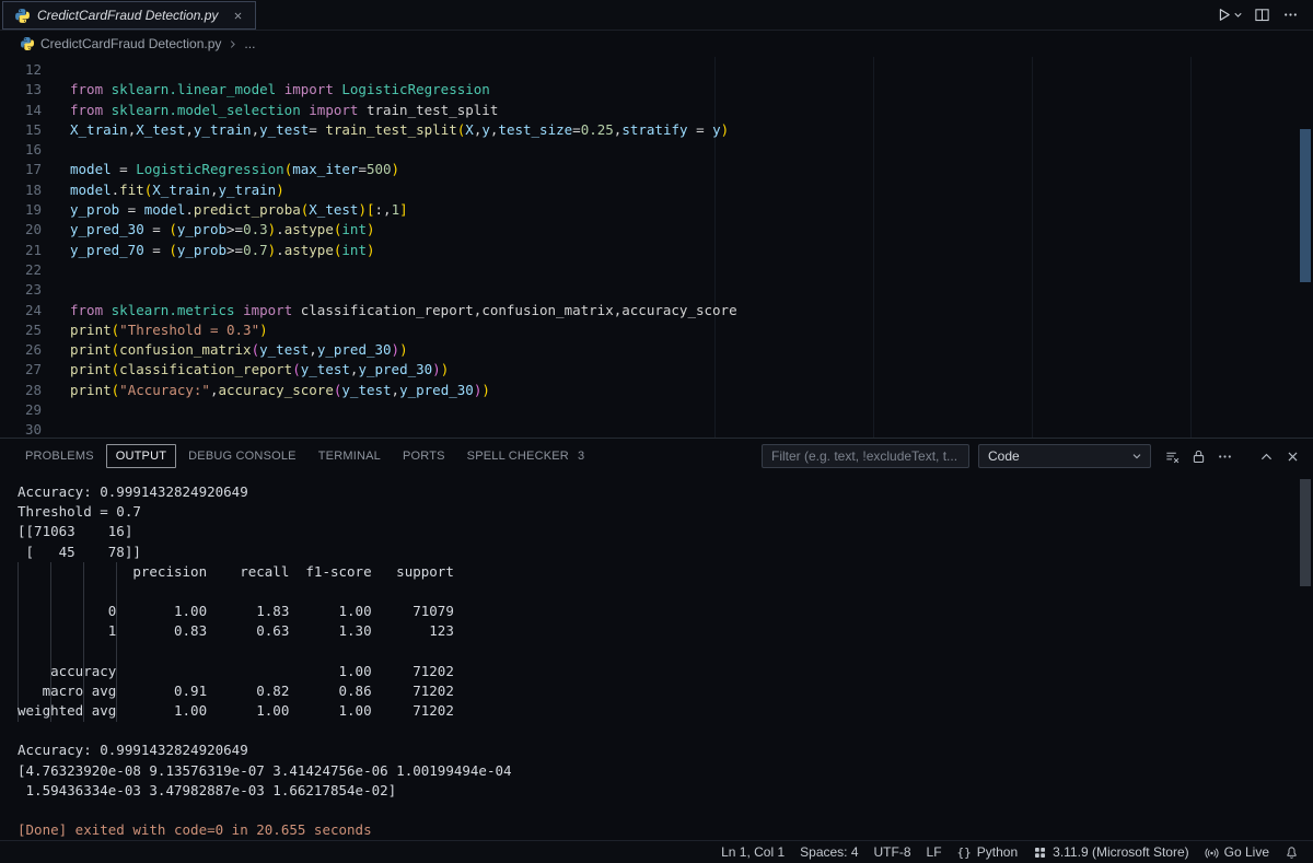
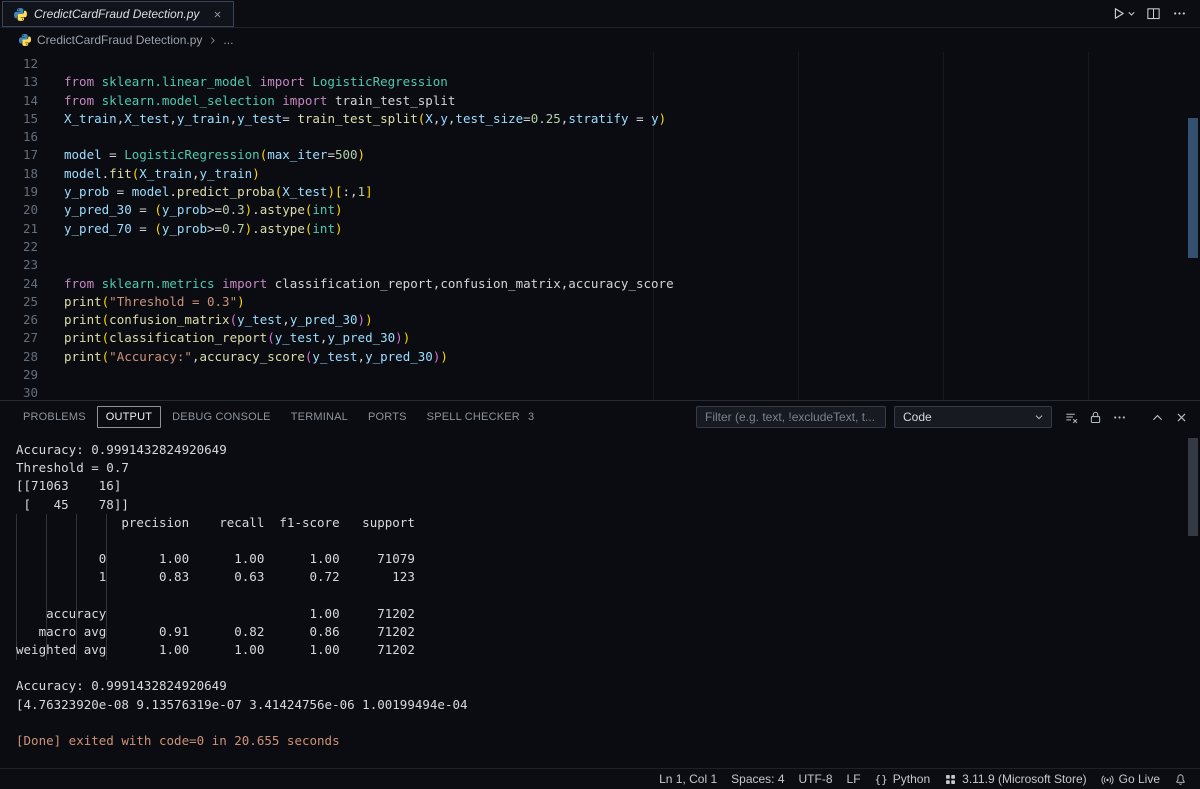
  CredictCardFraud Detection.py
  CredictCardFraud Detection.py
  ...
  12
  13
  from sklearn.linear_model import LogisticRegression
  14
  from sklearn.model_selection import train_test_split
  15
  X_train,X_test,y_train,y_test= train_test_split(X,y,test_size=0.25,stratify = y)
  16
  17
  model = LogisticRegression(max_iter=500)
  18
  model.fit(X_train,y_train)
  19
  y_prob = model.predict_proba(X_test)[:,1]
  20
  y_pred_30 = (y_prob>=0.3).astype(int)
  21
  y_pred_70 = (y_prob>=0.7).astype(int)
  22
  23
  24
  from sklearn.metrics import classification_report,confusion_matrix,accuracy_score
  25
  print("Threshold = 0.3")
  26
  print(confusion_matrix(y_test,y_pred_30))
  27
  print(classification_report(y_test,y_pred_30))
  28
  print("Accuracy:",accuracy_score(y_test,y_pred_30))
  29
  30
  PROBLEMS
  OUTPUT
  DEBUG CONSOLE
  TERMINAL
  PORTS
  SPELL CHECKER
  3
  Filter (e.g. text, !excludeText, t...
  Code
  Accuracy: 0.9991432824920649
  Threshold = 0.7
  [[71063 16]
  [ 45 78]]
  precision recall f1-score support
- 0 1.00 1.83 1.00 71079
+ 0 1.00 1.00 1.00 71079
- 1 0.83 0.63 1.30 123
+ 1 0.83 0.63 0.72 123
  accuracy 1.00 71202
  macro avg 0.91 0.82 0.86 71202
  weighted avg 1.00 1.00 1.00 71202
  Accuracy: 0.9991432824920649
  [4.76323920e-08 9.13576319e-07 3.41424756e-06 1.00199494e-04
- 1.59436334e-03 3.47982887e-03 1.66217854e-02]
  [Done] exited with code=0 in 20.655 seconds
  Ln 1, Col 1
  Spaces: 4
  UTF-8
  LF
  {}
  Python
  3.11.9 (Microsoft Store)
  Go Live
